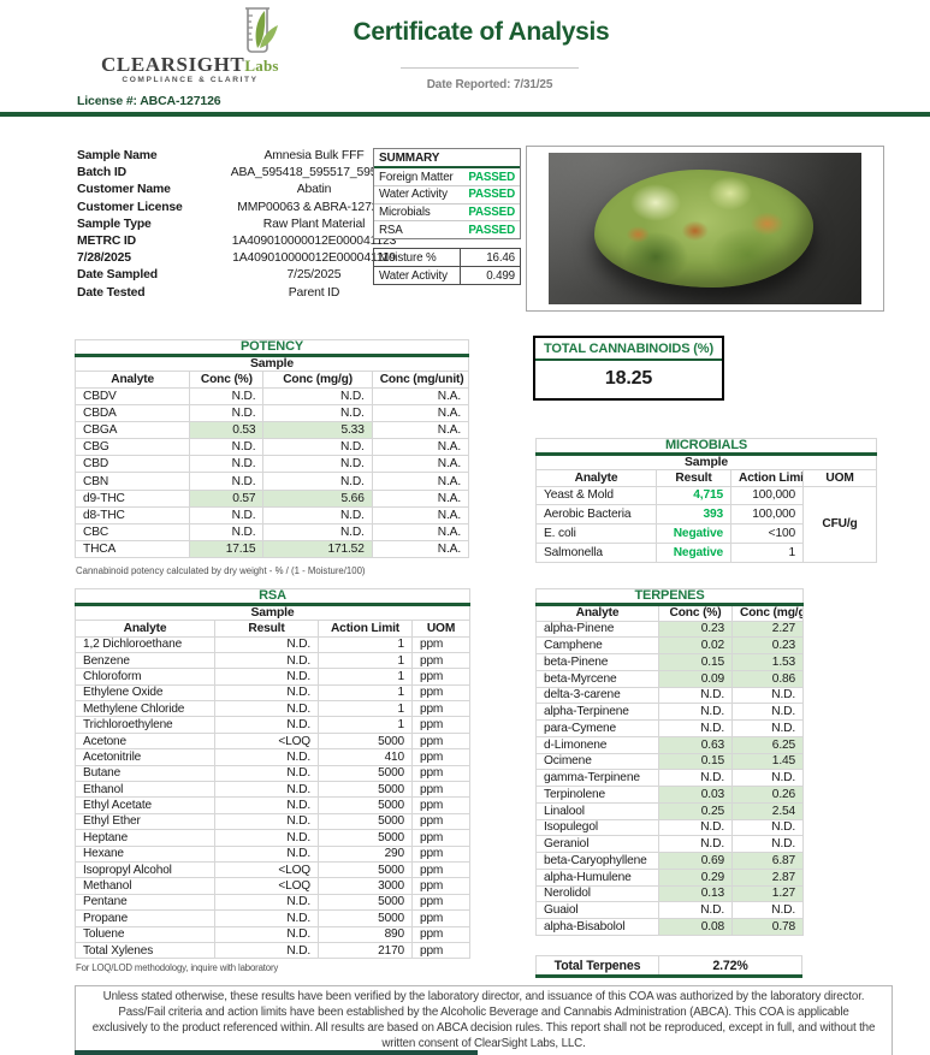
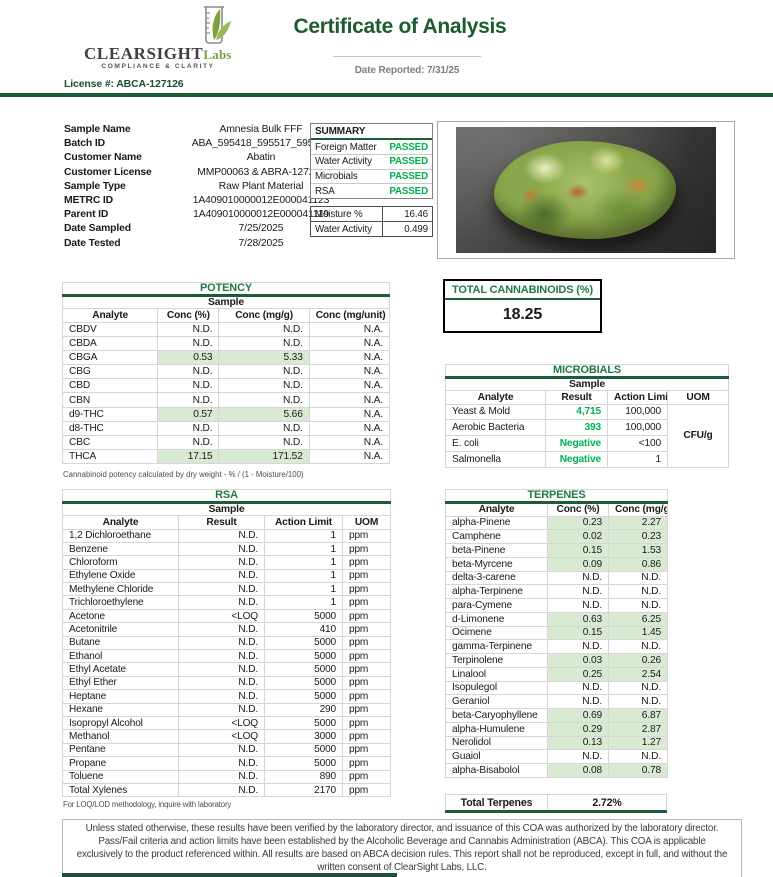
  CLEARSIGHTLabs
  Certificate of Analysis
  Date Reported: 7/31/25
  License #: ABCA-127126
  Sample Name	Amnesia Bulk FFF
  Batch ID	ABA_595418_595517_59
  Customer Name	Abatin
  Customer License	MMP00063 & ABRA-127
  Sample Type	Raw Plant Material
  METRC ID	1A409010000012E000041123
- 7/28/2025	1A409010000012E000041119
+ Parent ID	1A409010000012E000041119
  Date Sampled	7/25/2025
- Date Tested	Parent ID
+ Date Tested	7/28/2025
  SUMMARY
  Foreign Matter	PASSED
  Water Activity	PASSED
  Microbials	PASSED
  RSA	PASSED
  Moisture %	16.46
  Water Activity	0.499
  POTENCY
  Sample
  Analyte	Conc (%)	Conc (mg/g)	Conc (mg/unit)
  CBDV	N.D.	N.D.	N.A.
  CBDA	N.D.	N.D.	N.A.
  CBGA	0.53	5.33	N.A.
  CBG	N.D.	N.D.	N.A.
  CBD	N.D.	N.D.	N.A.
  CBN	N.D.	N.D.	N.A.
  d9-THC	0.57	5.66	N.A.
  d8-THC	N.D.	N.D.	N.A.
  CBC	N.D.	N.D.	N.A.
  THCA	17.15	171.52	N.A.
  Cannabinoid potency calculated by dry weight - % / (1 - Moisture/100)
  TOTAL CANNABINOIDS (%)
  18.25
  MICROBIALS
  Sample
  Analyte	Result	Action Limi	UOM
  Yeast & Mold	4,715	100,000	CFU/g
  Aerobic Bacteria	393	100,000
  E. coli	Negative	<100
  Salmonella	Negative	1
  RSA
  Sample
  Analyte	Result	Action Limit	UOM
  1,2 Dichloroethane	N.D.	1	ppm
  Benzene	N.D.	1	ppm
  Chloroform	N.D.	1	ppm
  Ethylene Oxide	N.D.	1	ppm
  Methylene Chloride	N.D.	1	ppm
  Trichloroethylene	N.D.	1	ppm
  Acetone	<LOQ	5000	ppm
  Acetonitrile	N.D.	410	ppm
  Butane	N.D.	5000	ppm
  Ethanol	N.D.	5000	ppm
  Ethyl Acetate	N.D.	5000	ppm
  Ethyl Ether	N.D.	5000	ppm
  Heptane	N.D.	5000	ppm
  Hexane	N.D.	290	ppm
  Isopropyl Alcohol	<LOQ	5000	ppm
  Methanol	<LOQ	3000	ppm
  Pentane	N.D.	5000	ppm
  Propane	N.D.	5000	ppm
  Toluene	N.D.	890	ppm
  Total Xylenes	N.D.	2170	ppm
  For LOQ/LOD methodology, inquire with laboratory
  TERPENES
  Analyte	Conc (%)	Conc (mg/g
  alpha-Pinene	0.23	2.27
  Camphene	0.02	0.23
  beta-Pinene	0.15	1.53
  beta-Myrcene	0.09	0.86
  delta-3-carene	N.D.	N.D.
  alpha-Terpinene	N.D.	N.D.
  para-Cymene	N.D.	N.D.
  d-Limonene	0.63	6.25
  Ocimene	0.15	1.45
  gamma-Terpinene	N.D.	N.D.
  Terpinolene	0.03	0.26
  Linalool	0.25	2.54
  Isopulegol	N.D.	N.D.
  Geraniol	N.D.	N.D.
  beta-Caryophyllene	0.69	6.87
  alpha-Humulene	0.29	2.87
  Nerolidol	0.13	1.27
  Guaiol	N.D.	N.D.
  alpha-Bisabolol	0.08	0.78
  Total Terpenes	2.72%
  Unless stated otherwise, these results have been verified by the laboratory director, and issuance of this COA was authorized by the laboratory director. Pass/Fail criteria and action limits have been established by the Alcoholic Beverage and Cannabis Administration (ABCA). This COA is applicable exclusively to the product referenced within. All results are based on ABCA decision rules. This report shall not be reproduced, except in full, and without the written consent of ClearSight Labs, LLC.
